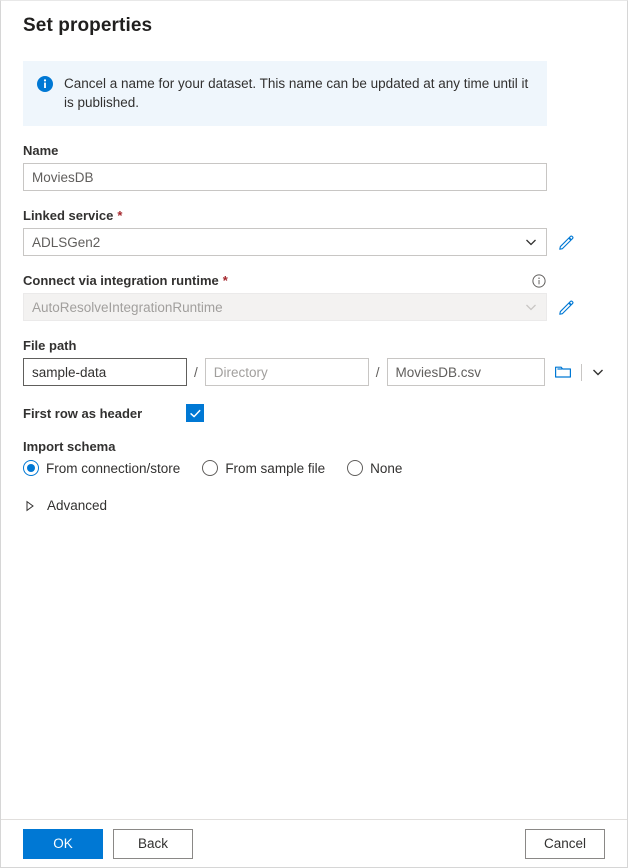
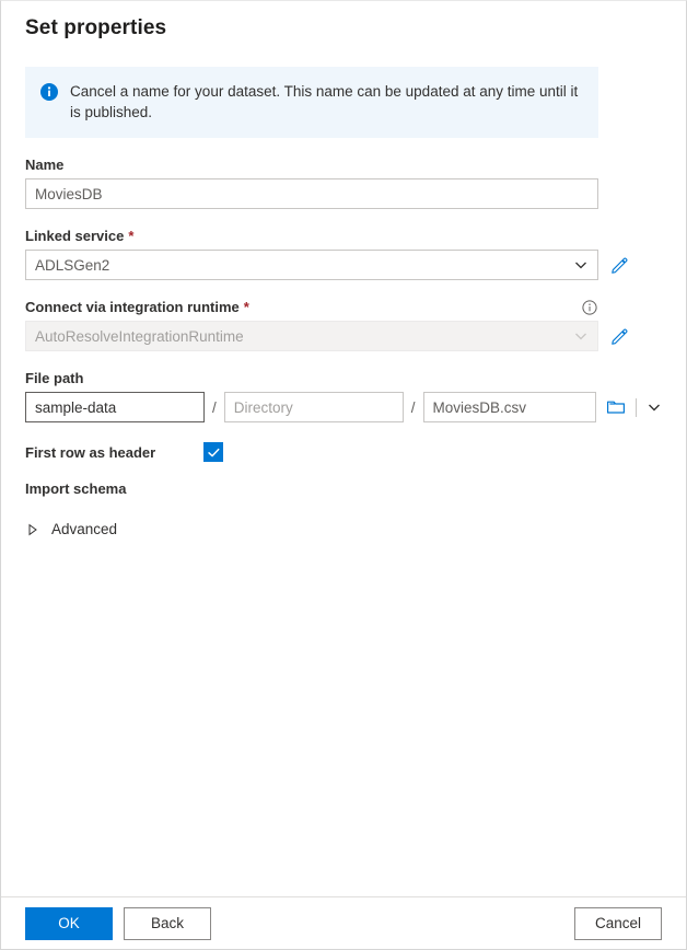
  Set properties
  Cancel a name for your dataset. This name can be updated at any time until it is published.
  Name
  MoviesDB
  Linked service
  *
  ADLSGen2
  Connect via integration runtime
  *
  AutoResolveIntegrationRuntime
  File path
  sample-data
  /
  Directory
  /
  MoviesDB.csv
  First row as header
  Import schema
- From connection/store
- From sample file
- None
  Advanced
  OK
  Back
  Cancel
